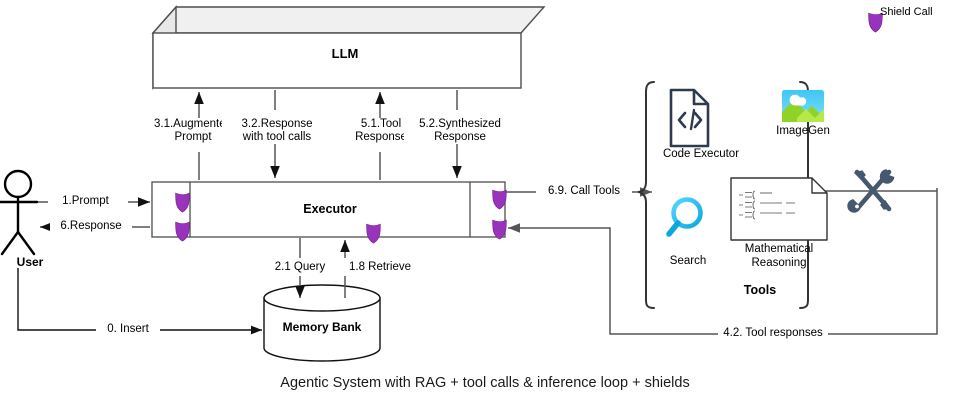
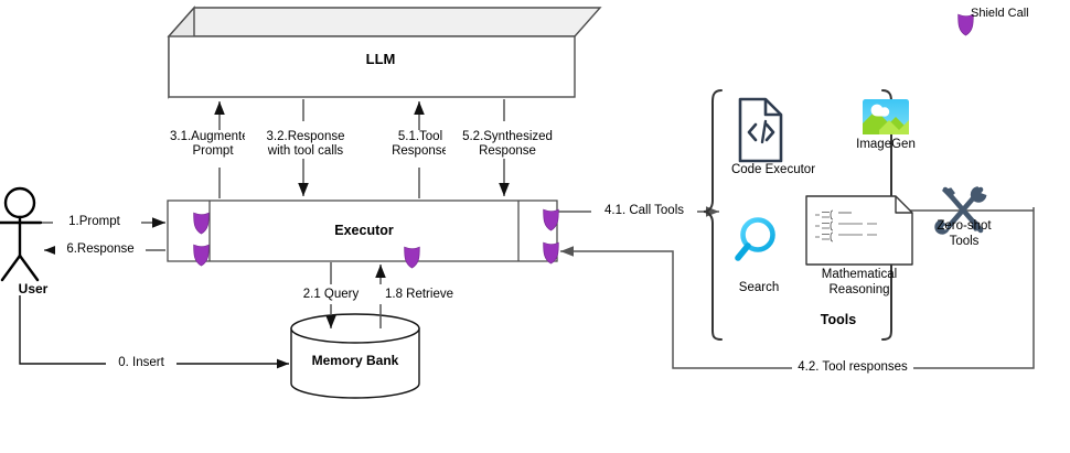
  LLM
  Executor
  Memory Bank
  User
  Tools
  3.1.Augment
  Prompt
  3.2.Response
  with tool calls
  5.1.Tool
  Respons
  5.2.Synthesized
  Response
  1.Prompt
  6.Response
  2.1 Query
  1.8 Retrieve
  0. Insert
- 6.9. Call Tools
+ 4.1. Call Tools
  4.2. Tool responses
  Code Executor
  ImageGen
+ Zero-shot Tools
  Search
  Mathematical Reasoning
  Shield Call
- Agentic System with RAG + tool calls & inference loop + shields
